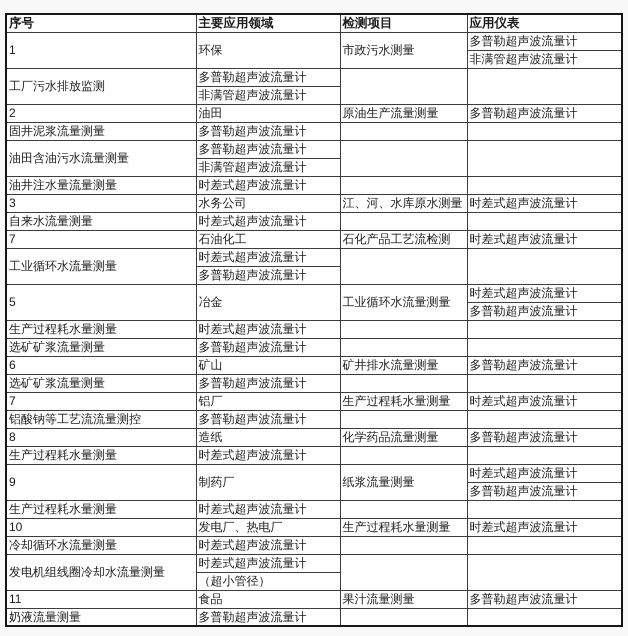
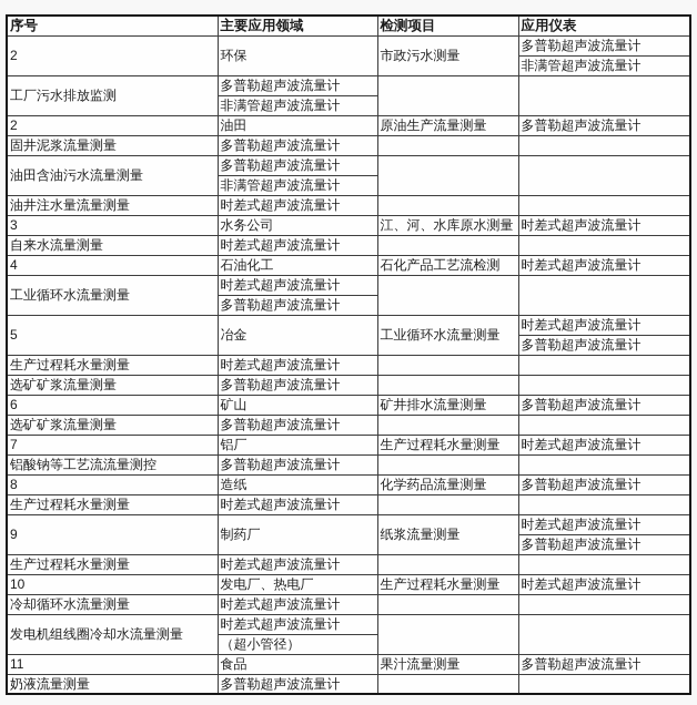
  序号	主要应用领域	检测项目	应用仪表
- 1	环保	市政污水测量	多普勒超声波流量计
+ 2	环保	市政污水测量	多普勒超声波流量计
  非满管超声波流量计
  工厂污水排放监测	多普勒超声波流量计
  非满管超声波流量计
  2	油田	原油生产流量测量	多普勒超声波流量计
  固井泥浆流量测量	多普勒超声波流量计
  油田含油污水流量测量	多普勒超声波流量计
  非满管超声波流量计
  油井注水量流量测量	时差式超声波流量计
  3	水务公司	江、河、水库原水测量	时差式超声波流量计
  自来水流量测量	时差式超声波流量计
- 7	石油化工	石化产品工艺流检测	时差式超声波流量计
+ 4	石油化工	石化产品工艺流检测	时差式超声波流量计
  工业循环水流量测量	时差式超声波流量计
  多普勒超声波流量计
  5	冶金	工业循环水流量测量	时差式超声波流量计
  多普勒超声波流量计
  生产过程耗水量测量	时差式超声波流量计
  选矿矿浆流量测量	多普勒超声波流量计
  6	矿山	矿井排水流量测量	多普勒超声波流量计
  选矿矿浆流量测量	多普勒超声波流量计
  7	铝厂	生产过程耗水量测量	时差式超声波流量计
  铝酸钠等工艺流流量测控	多普勒超声波流量计
  8	造纸	化学药品流量测量	多普勒超声波流量计
  生产过程耗水量测量	时差式超声波流量计
  9	制药厂	纸浆流量测量	时差式超声波流量计
  多普勒超声波流量计
  生产过程耗水量测量	时差式超声波流量计
  10	发电厂、热电厂	生产过程耗水量测量	时差式超声波流量计
  冷却循环水流量测量	时差式超声波流量计
  发电机组线圈冷却水流量测量	时差式超声波流量计
  （超小管径）
  11	食品	果汁流量测量	多普勒超声波流量计
  奶液流量测量	多普勒超声波流量计
